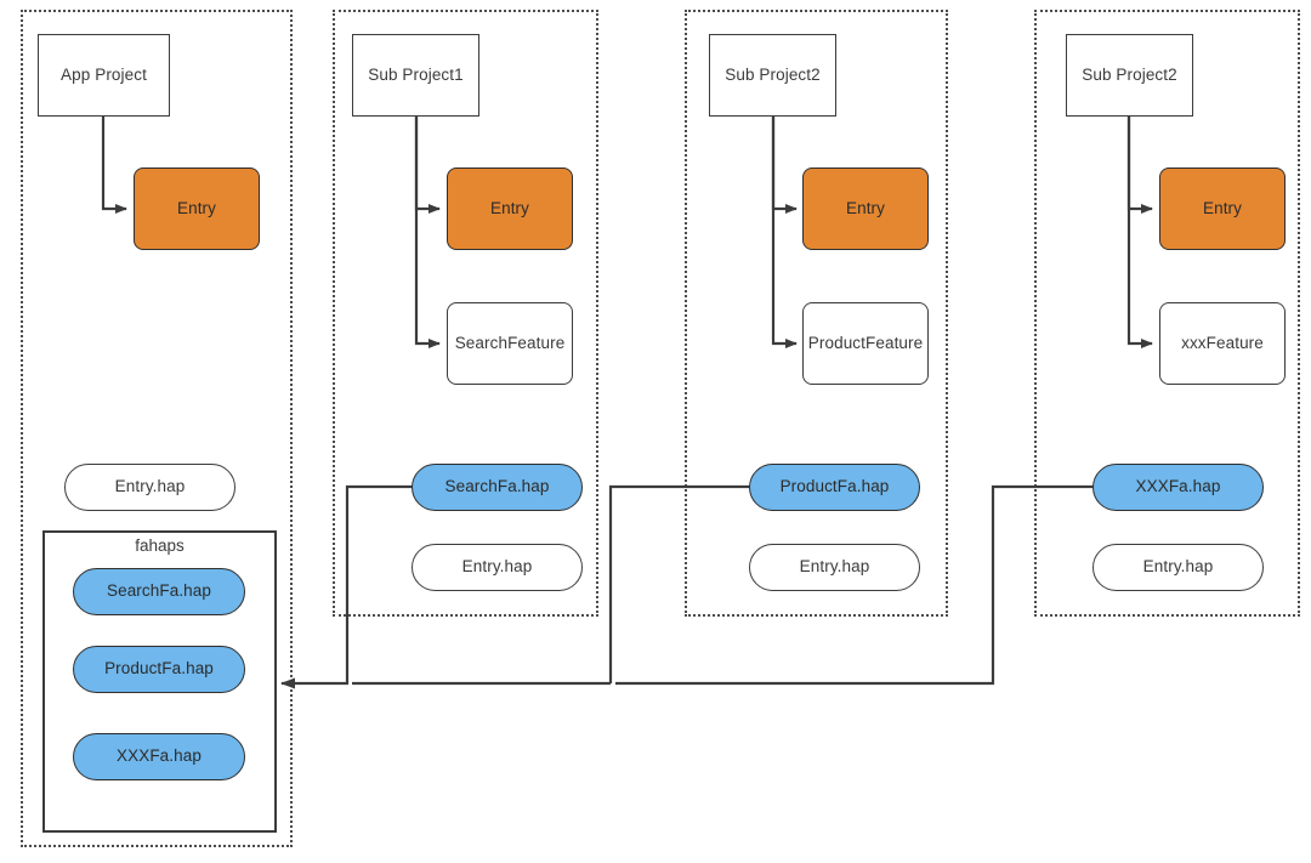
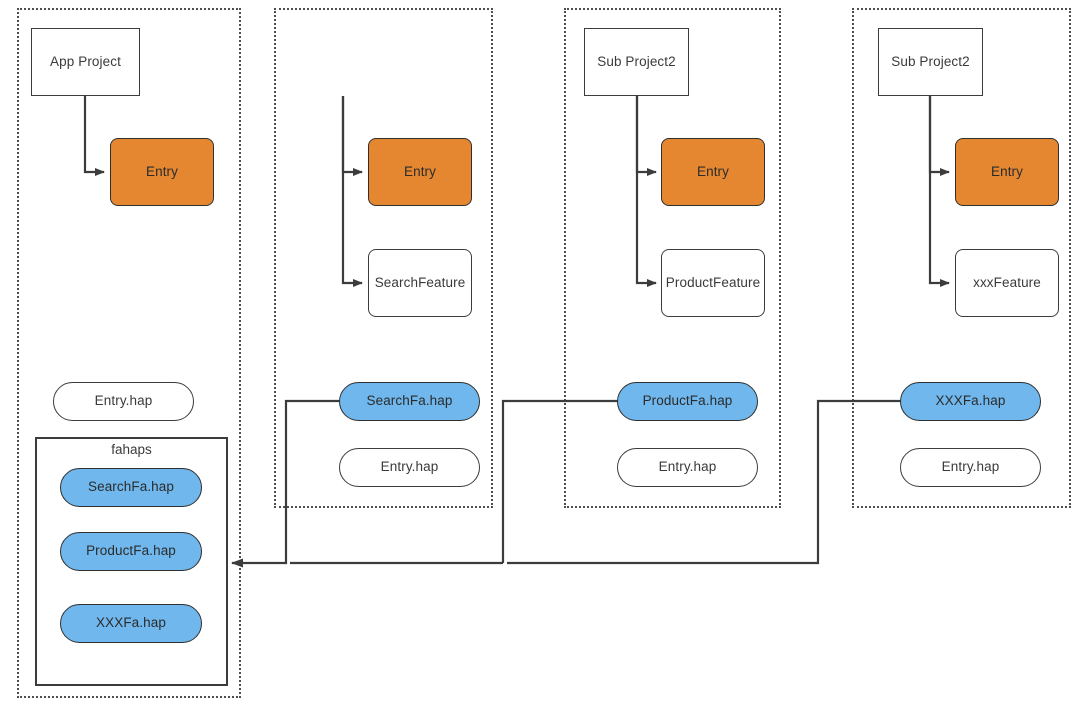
  App Project
  Entry
  Entry.hap
  fahaps
  SearchFa.hap
  ProductFa.hap
  XXXFa.hap
- Sub Project1
  Entry
  SearchFeature
  SearchFa.hap
  Entry.hap
  Sub Project2
  Entry
  ProductFeature
  ProductFa.hap
  Entry.hap
  Sub Project2
  Entry
  xxxFeature
  XXXFa.hap
  Entry.hap
